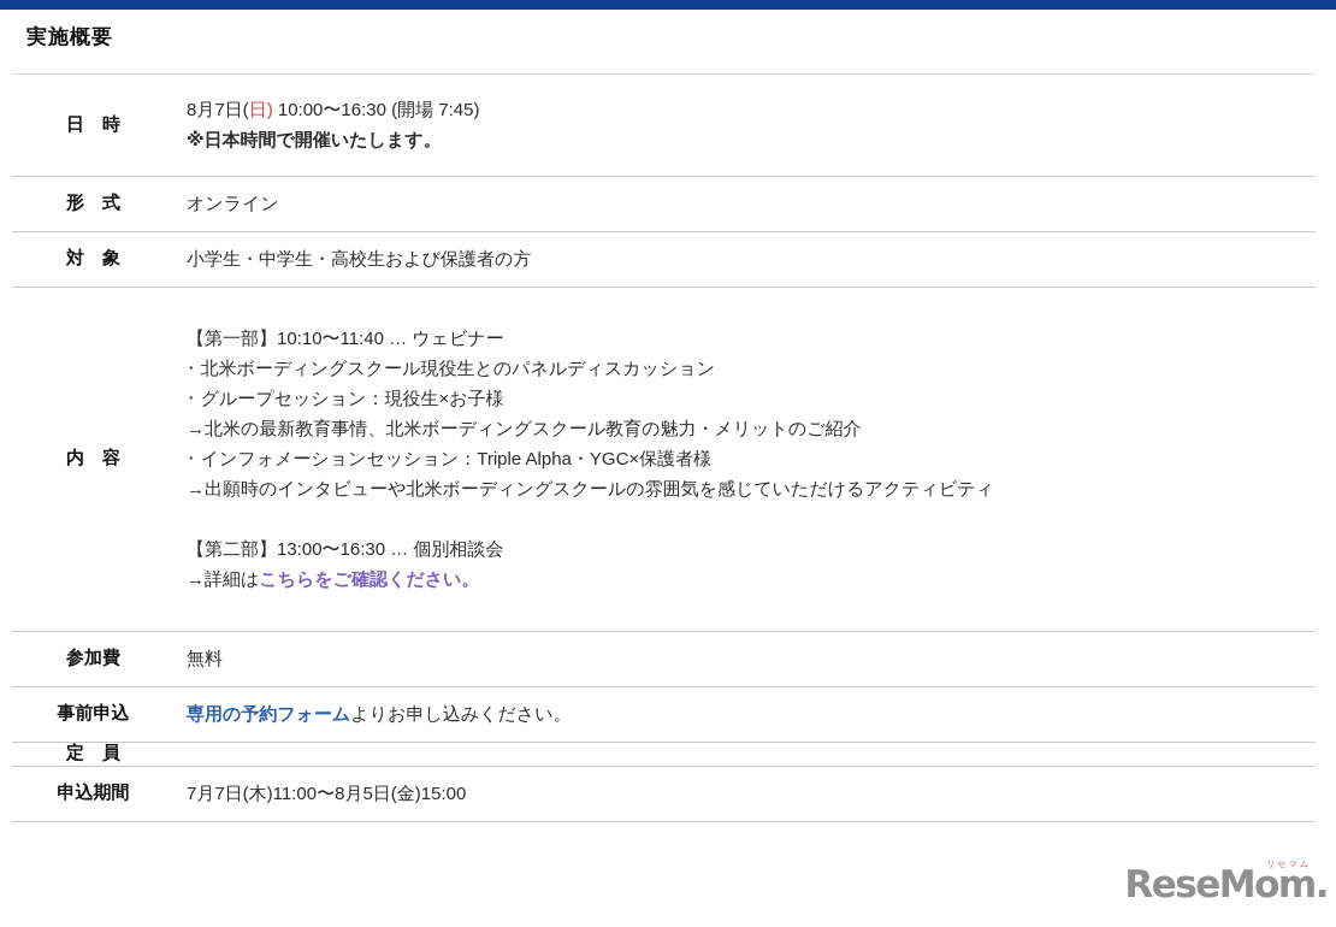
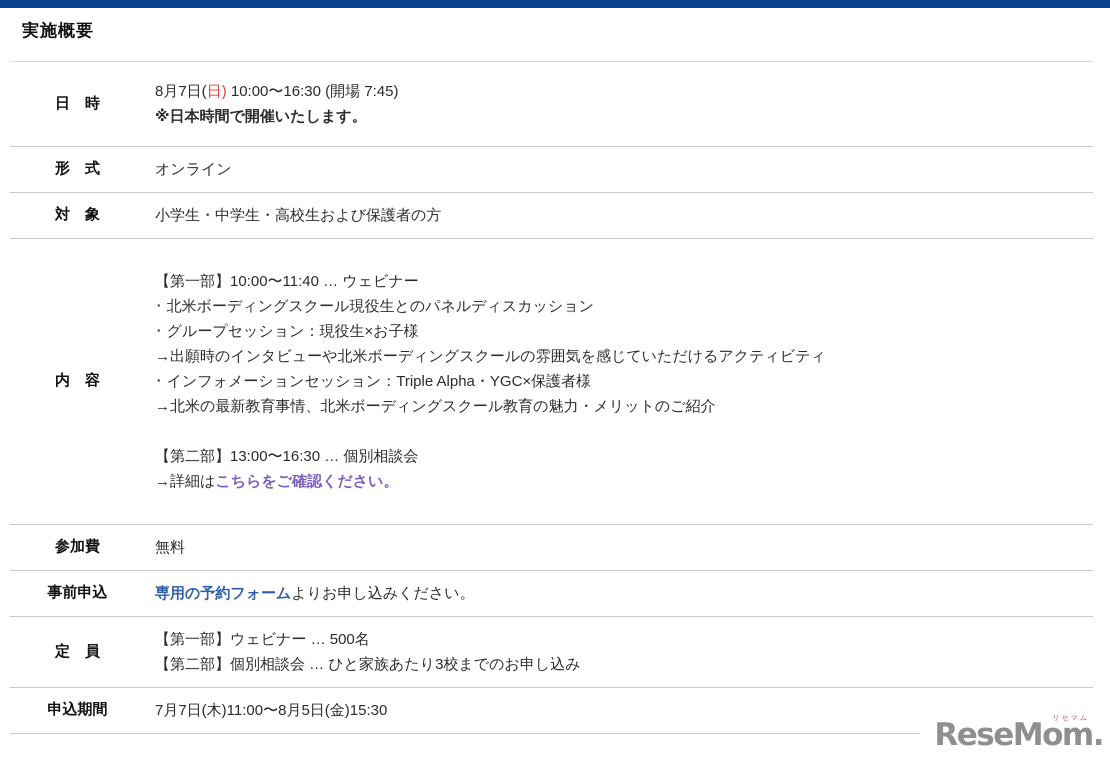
  実施概要
  日 時
  8月7日(日) 10:00〜16:30 (開場 7:45)
  ※日本時間で開催いたします。
  形 式
  オンライン
  対 象
  小学生・中学生・高校生および保護者の方
  内 容
- 【第一部】10:10〜11:40 … ウェビナー
+ 【第一部】10:00〜11:40 … ウェビナー
  ･ 北米ボーディングスクール現役生とのパネルディスカッション
  ･ グループセッション：現役生×お子様
- →北米の最新教育事情、北米ボーディングスクール教育の魅力・メリットのご紹介
+ →出願時のインタビューや北米ボーディングスクールの雰囲気を感じていただけるアクティビティ
  ･ インフォメーションセッション：Triple Alpha・YGC×保護者様
- →出願時のインタビューや北米ボーディングスクールの雰囲気を感じていただけるアクティビティ
+ →北米の最新教育事情、北米ボーディングスクール教育の魅力・メリットのご紹介
  【第二部】13:00〜16:30 … 個別相談会
  →詳細はこちらをご確認ください。
  参加費
  無料
  事前申込
  専用の予約フォームよりお申し込みください。
  定 員
+ 【第一部】ウェビナー … 500名
+ 【第二部】個別相談会 … ひと家族あたり3校までのお申し込み
  申込期間
- 7月7日(木)11:00〜8月5日(金)15:00
+ 7月7日(木)11:00〜8月5日(金)15:30
  ReseMom.
